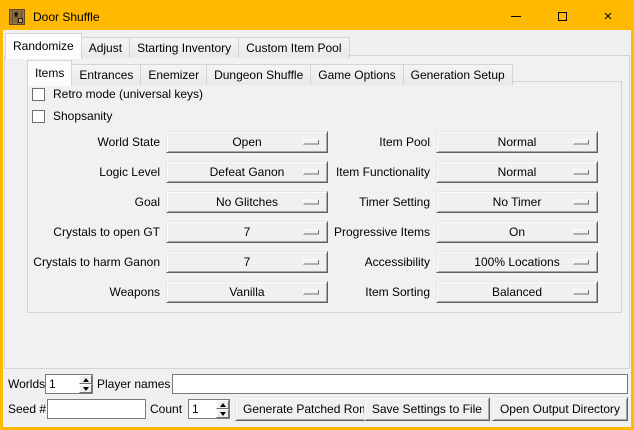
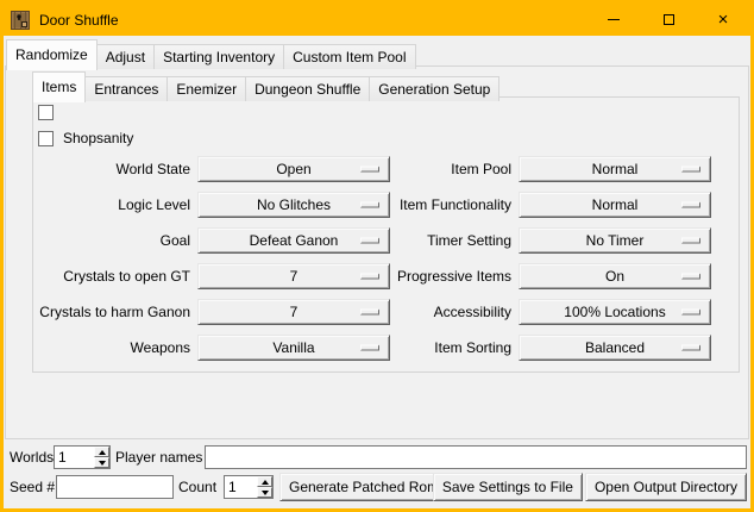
  Door Shuffle
  ×
  Randomize
  Adjust
  Starting Inventory
  Custom Item Pool
  Items
  Entrances
  Enemizer
  Dungeon Shuffle
- Game Options
  Generation Setup
- Retro mode (universal keys)
  Shopsanity
  World State
  Open
  Item Pool
  Normal
  Logic Level
- Defeat Ganon
+ No Glitches
  Item Functionality
  Normal
  Goal
- No Glitches
+ Defeat Ganon
  Timer Setting
  No Timer
  Crystals to open GT
  7
  Progressive Items
  On
  Crystals to harm Ganon
  7
  Accessibility
  100% Locations
  Weapons
  Vanilla
  Item Sorting
  Balanced
  Worlds
  1
  Player names
  Seed #
  Count
  1
  Generate Patched Ro
  Save Settings to File
  Open Output Directory
